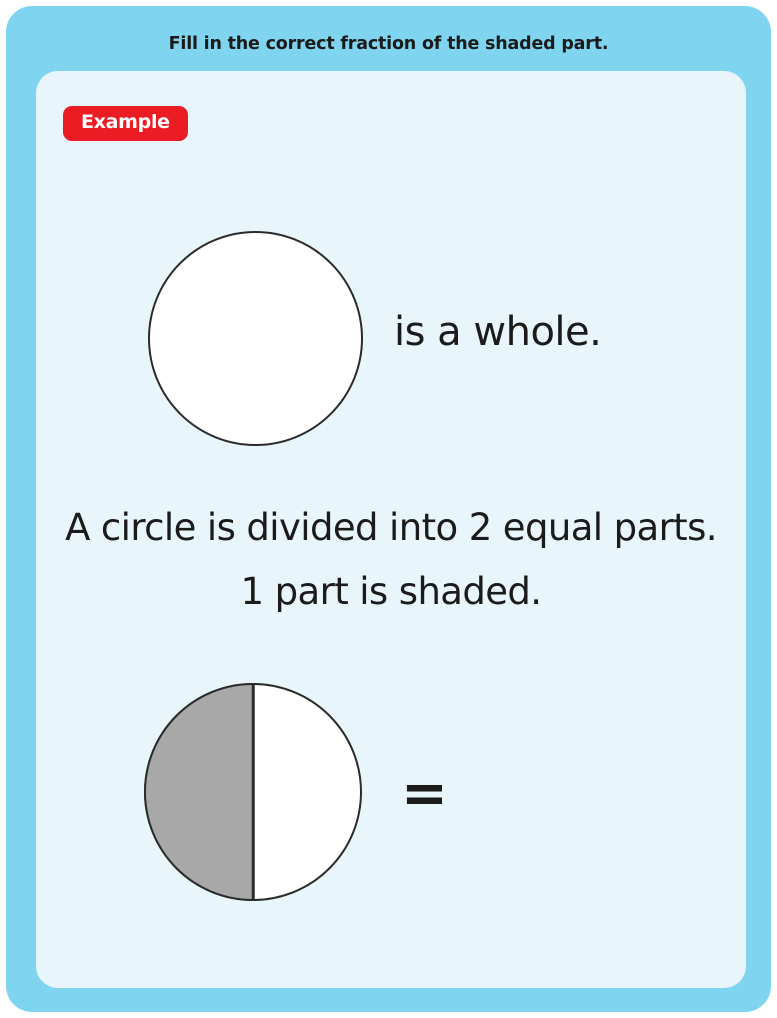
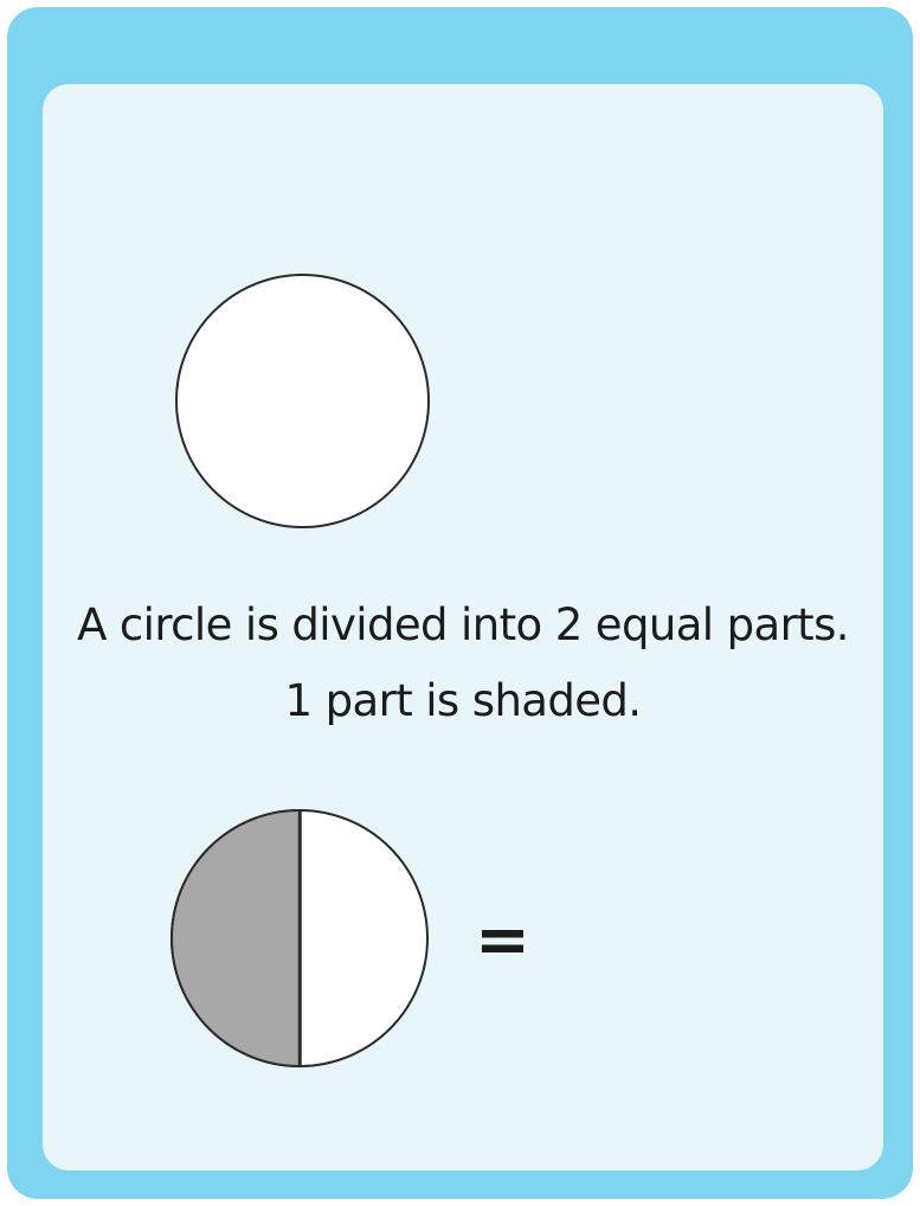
- Fill in the correct fraction of the shaded part.
- Example
- is a whole.
  A circle is divided into 2 equal parts.
  1 part is shaded.
  =
